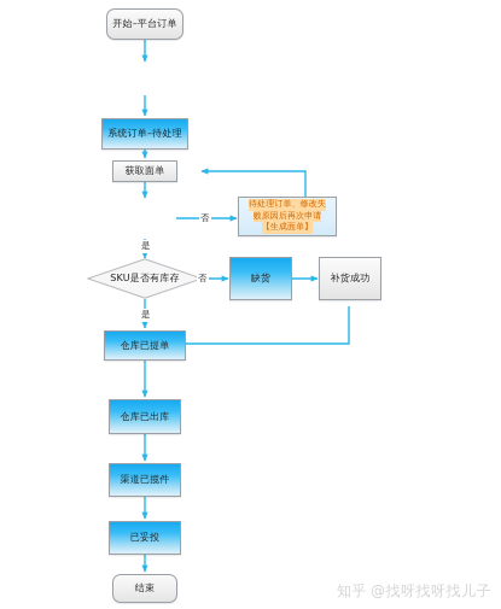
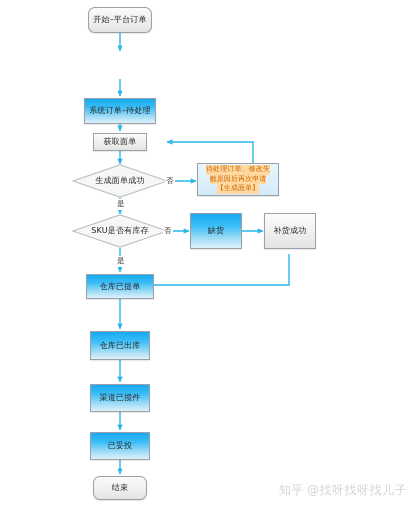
  开始–平台订单
  系统订单–待处理
  获取面单
+ 生成面单成功
  待处理订单、修改失
  败原因后再次申请
  【生成面单】
  SKU是否有库存
  缺货
  补货成功
  仓库已提单
  仓库已出库
  渠道已揽件
  已妥投
  结束
  否
  是
  否
  是
  知乎
  @找呀找呀找儿子
